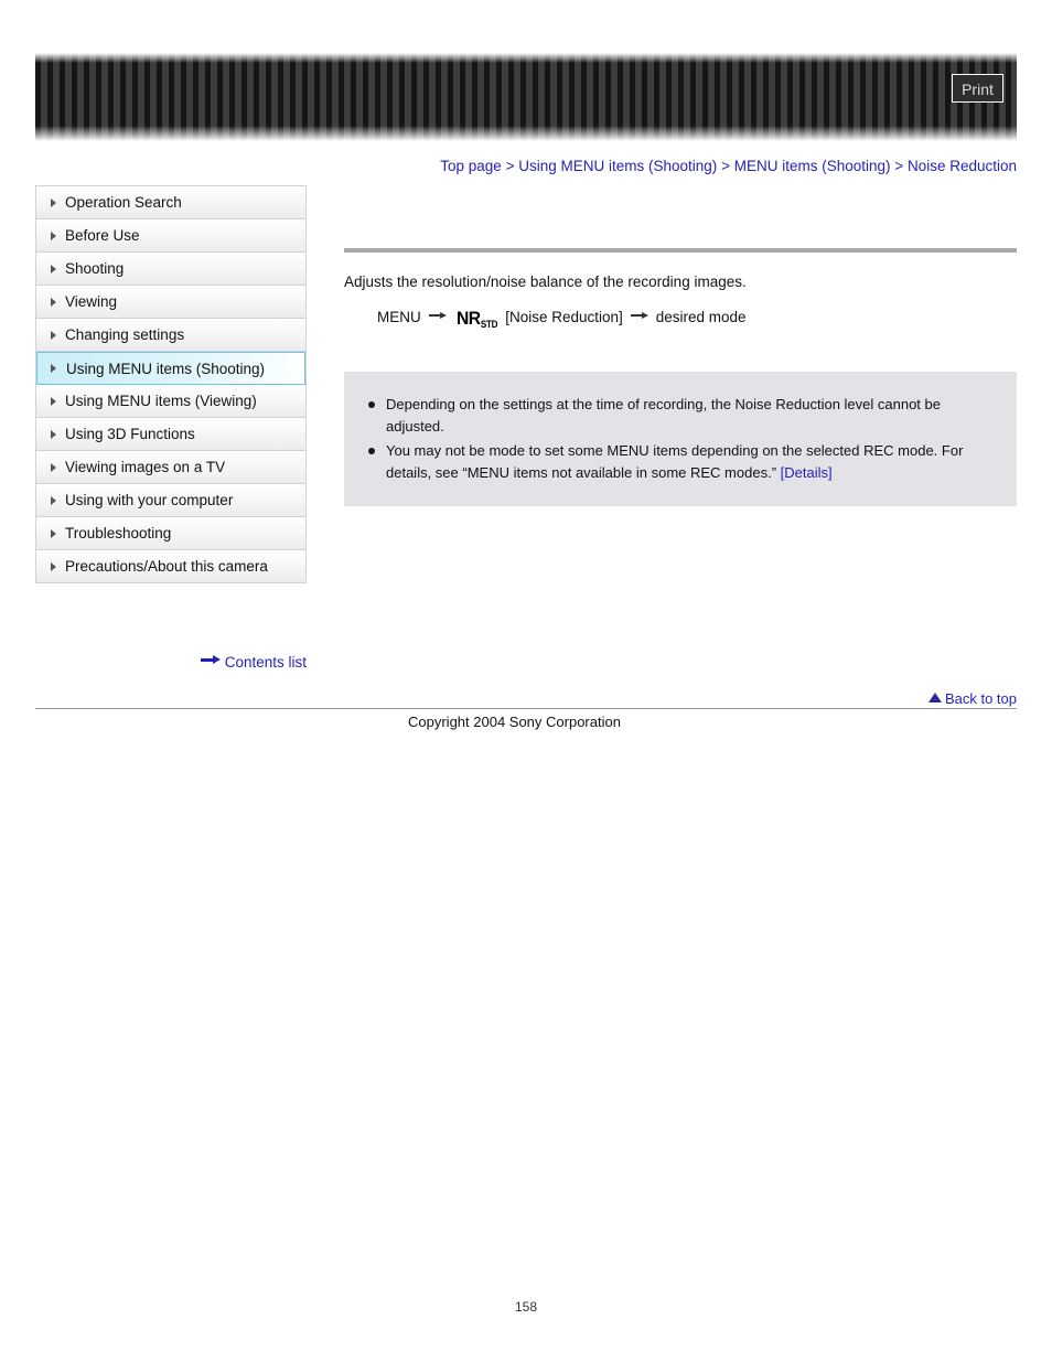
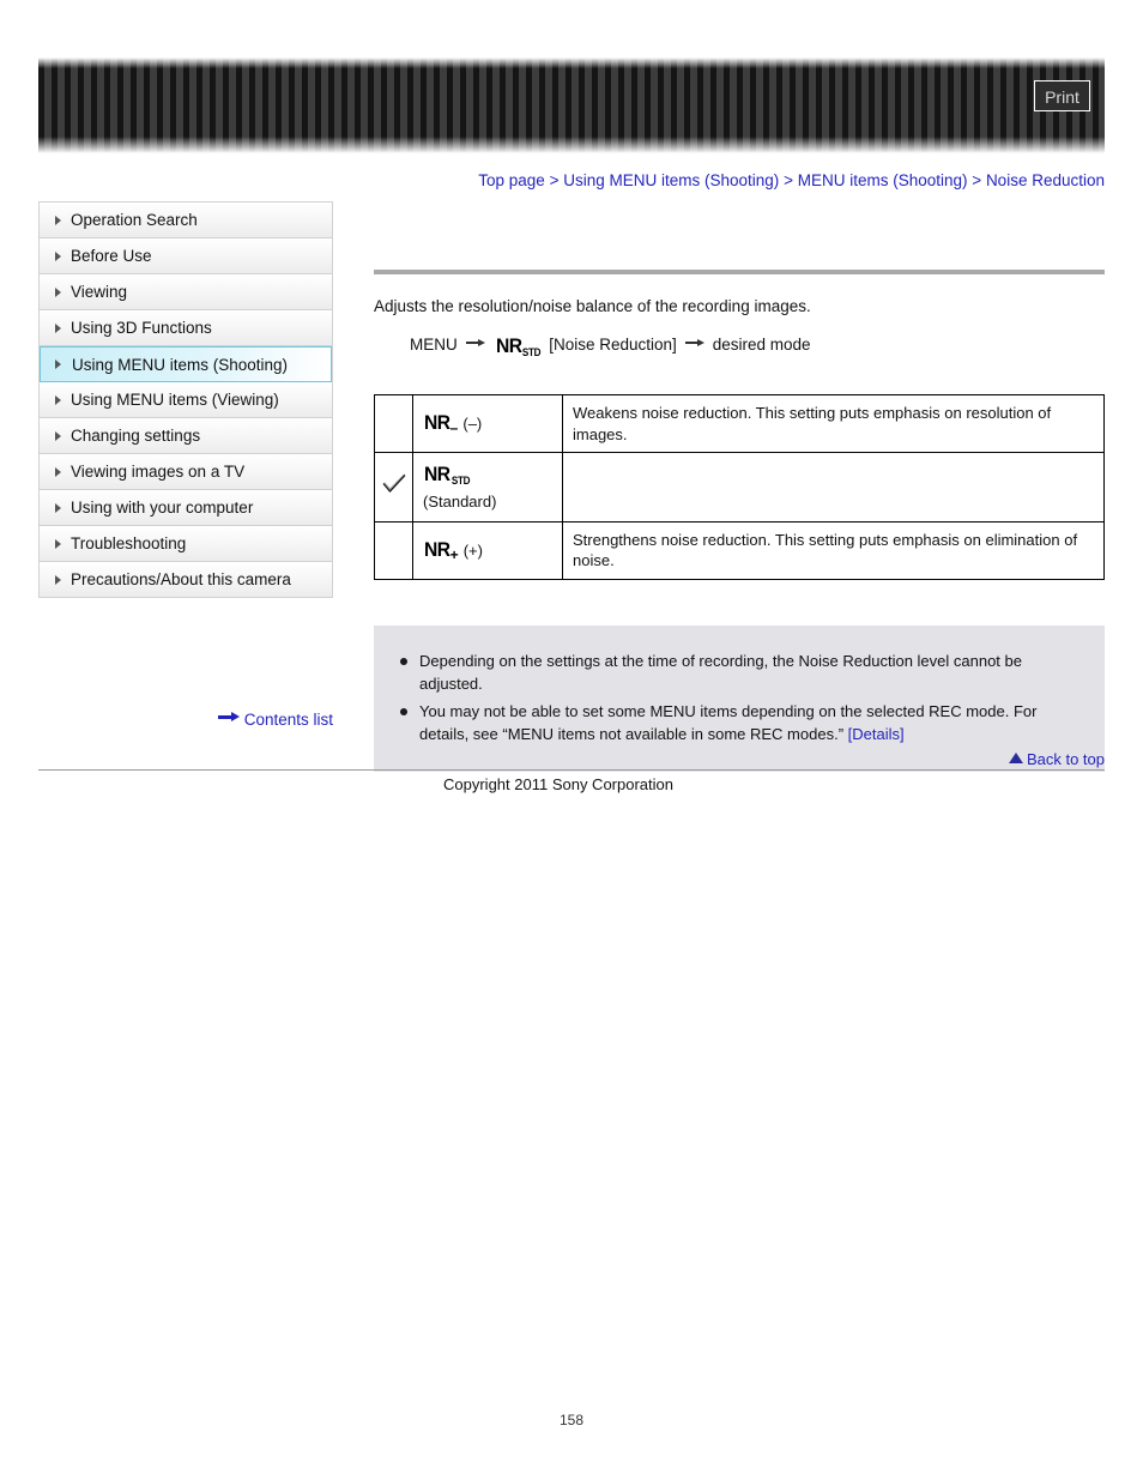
  Print
  Top page > Using MENU items (Shooting) > MENU items (Shooting) > Noise Reduction
  Operation Search
  Before Use
- Shooting
  Viewing
- Changing settings
+ Using 3D Functions
  Using MENU items (Shooting)
  Using MENU items (Viewing)
- Using 3D Functions
+ Changing settings
  Viewing images on a TV
  Using with your computer
  Troubleshooting
  Precautions/About this camera
  Contents list
  Adjusts the resolution/noise balance of the recording images.
  MENU NRSTD [Noise Reduction] desired mode
+ 	NR– (–)	Weakens noise reduction. This setting puts emphasis on resolution of images.
+ 	NRSTD (Standard)
+ 	NR+ (+)	Strengthens noise reduction. This setting puts emphasis on elimination of noise.
  Depending on the settings at the time of recording, the Noise Reduction level cannot be adjusted.
- You may not be mode to set some MENU items depending on the selected REC mode. For details, see “MENU items not available in some REC modes.” [Details]
+ You may not be able to set some MENU items depending on the selected REC mode. For details, see “MENU items not available in some REC modes.” [Details]
  Back to top
- Copyright 2004 Sony Corporation
+ Copyright 2011 Sony Corporation
  158
